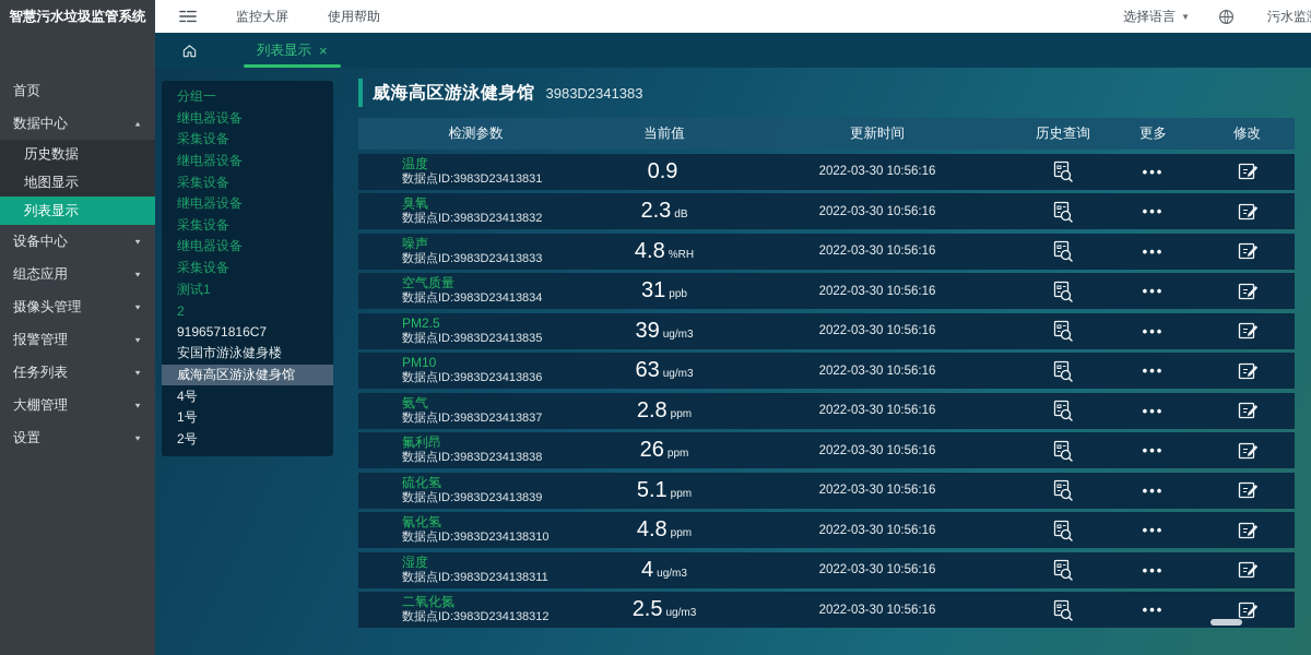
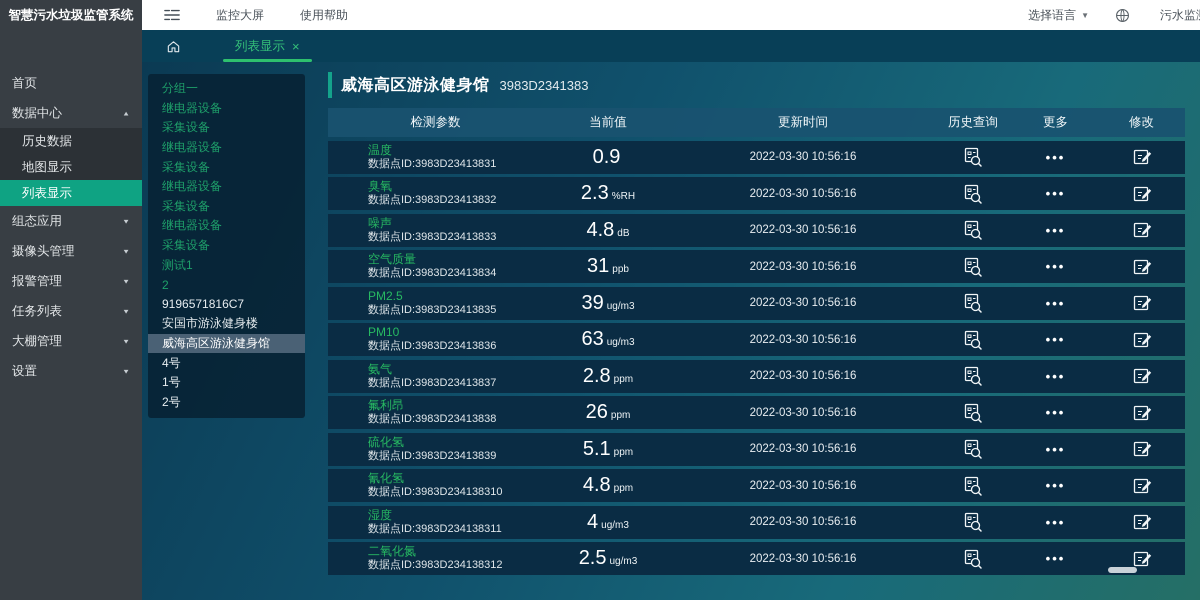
  智慧污水垃圾监管系统
  首页
  数据中心
  历史数据
  地图显示
  列表显示
- 设备中心
  组态应用
  摄像头管理
  报警管理
  任务列表
  大棚管理
  设置
  监控大屏
  使用帮助
  选择语言
  ▼
  污水监
  列表显示
  ×
  分组一
  继电器设备
  采集设备
  继电器设备
  采集设备
  继电器设备
  采集设备
  继电器设备
  采集设备
  测试1
  2
  9196571816C7
  安国市游泳健身楼
  威海高区游泳健身馆
  4号
  1号
  2号
  威海高区游泳健身馆
  3983D2341383
  检测参数
  当前值
  更新时间
  历史查询
  更多
  修改
  温度
  数据点ID:3983D23413831
  0.9
  2022-03-30 10:56:16
  •••
  臭氧
  数据点ID:3983D23413832
  2.3
- dB
+ %RH
  2022-03-30 10:56:16
  •••
  噪声
  数据点ID:3983D23413833
  4.8
- %RH
+ dB
  2022-03-30 10:56:16
  •••
  空气质量
  数据点ID:3983D23413834
  31
  ppb
  2022-03-30 10:56:16
  •••
  PM2.5
  数据点ID:3983D23413835
  39
  ug/m3
  2022-03-30 10:56:16
  •••
  PM10
  数据点ID:3983D23413836
  63
  ug/m3
  2022-03-30 10:56:16
  •••
  氨气
  数据点ID:3983D23413837
  2.8
  ppm
  2022-03-30 10:56:16
  •••
  氟利昂
  数据点ID:3983D23413838
  26
  ppm
  2022-03-30 10:56:16
  •••
  硫化氢
  数据点ID:3983D23413839
  5.1
  ppm
  2022-03-30 10:56:16
  •••
  氰化氢
  数据点ID:3983D234138310
  4.8
  ppm
  2022-03-30 10:56:16
  •••
  湿度
  数据点ID:3983D234138311
  4
  ug/m3
  2022-03-30 10:56:16
  •••
  二氧化氮
  数据点ID:3983D234138312
  2.5
  ug/m3
  2022-03-30 10:56:16
  •••
